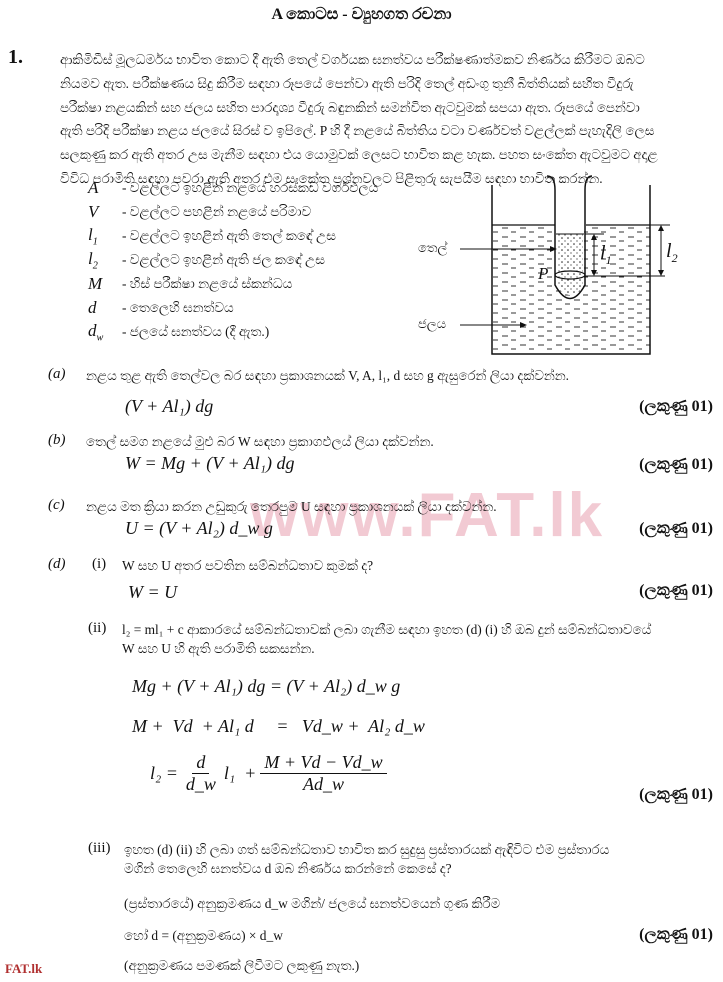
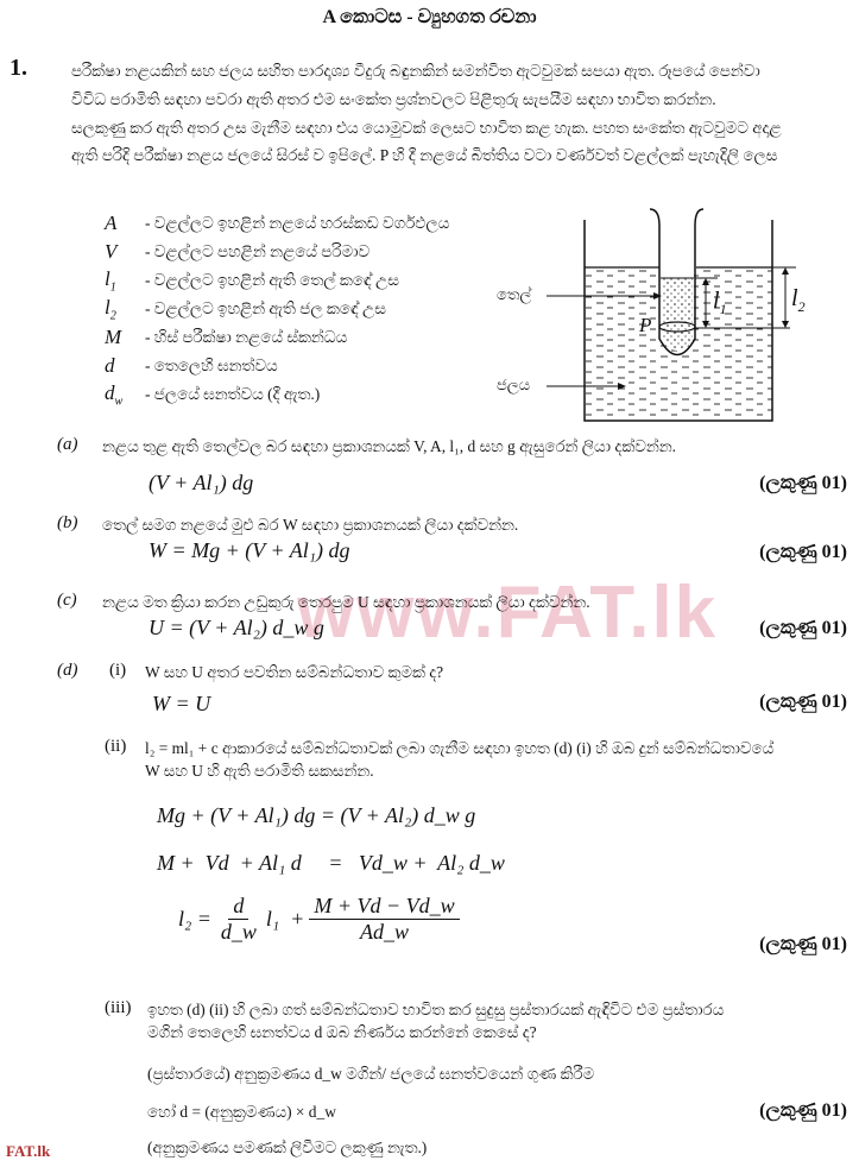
  www.FAT.lk
  A කොටස - ව්‍යුහගත රචනා
  1.
- ආකිමිඩීස් මූලධර්මය භාවිත කොට දී ඇති තෙල් වර්ගයක ඝනත්වය පරීක්ෂණාත්මකව නිර්ණය කිරීමට ඔබට
- නියමව ඇත. පරීක්ෂණය සිදු කිරීම සඳහා රූපයේ පෙන්වා ඇති පරිදි තෙල් අඩංගු තුනී බිත්තියක් සහිත වීදුරු
  පරීක්ෂා නළයකින් සහ ජලය සහිත පාරදෘශ්‍ය වීදුරු බඳුනකින් සමන්විත ඇටවුමක් සපයා ඇත. රූපයේ පෙන්වා
- ඇති පරිදි පරීක්ෂා නළය ජලයේ සිරස් ව ඉපිලේ. P හි දී නළයේ බිත්තිය වටා වර්ණවත් වළල්ලක් පැහැදිලි ලෙස
+ විවිධ පරාමිති සඳහා පවරා ඇති අතර එම සංකේත ප්‍රශ්නවලට පිළිතුරු සැපයීම සඳහා භාවිත කරන්න.
  සලකුණු කර ඇති අතර උස මැනීම සඳහා එය යොමුවක් ලෙසට භාවිත කළ හැක. පහත සංකේත ඇටවුමට අදාළ
- විවිධ පරාමිති සඳහා පවරා ඇති අතර එම සංකේත ප්‍රශ්නවලට පිළිතුරු සැපයීම සඳහා භාවිත කරන්න.
+ ඇති පරිදි පරීක්ෂා නළය ජලයේ සිරස් ව ඉපිලේ. P හි දී නළයේ බිත්තිය වටා වර්ණවත් වළල්ලක් පැහැදිලි ලෙස
  A
  - වළල්ලට ඉහළින් නළයේ හරස්කඩ වර්ගඵලය
  V
  - වළල්ලට පහළින් නළයේ පරිමාව
  l1
  - වළල්ලට ඉහළින් ඇති තෙල් කඳේ උස
  l2
  - වළල්ලට ඉහළින් ඇති ජල කඳේ උස
  M
  - හිස් පරීක්ෂා නළයේ ස්කන්ධය
  d
  - තෙලෙහි ඝනත්වය
  dw
  - ජලයේ ඝනත්වය (දී ඇත.)
  තෙල්
  ජලය
  P
  l1
  l2
  (a)
  නළය තුළ ඇති තෙල්වල බර සඳහා ප්‍රකාශනයක් V, A, l₁, d සහ g ඇසුරෙන් ලියා දක්වන්න.
  (V + Al₁) dg
  (ලකුණු 01)
  (b)
- තෙල් සමග නළයේ මුළු බර W සඳහා ප්‍රකාගඵලය් ලියා දක්වන්න.
+ තෙල් සමග නළයේ මුළු බර W සඳහා ප්‍රකාශනයක් ලියා දක්වන්න.
  W = Mg + (V + Al₁) dg
  (ලකුණු 01)
  (c)
  නළය මත ක්‍රියා කරන උඩුකුරු තෙරපුම U සඳහා ප්‍රකාශනයක් ලියා දක්වන්න.
  U = (V + Al₂) d_w g
  (ලකුණු 01)
  (d)
  (i)
  W සහ U අතර පවතින සම්බන්ධතාව කුමක් ද?
  W = U
  (ලකුණු 01)
  (ii)
  l₂ = ml₁ + c ආකාරයේ සම්බන්ධතාවක් ලබා ගැනීම සඳහා ඉහත (d) (i) හි ඔබ දුන් සම්බන්ධතාවයේ
  W සහ U හි ඇති පරාමිති සකසන්න.
  Mg + (V + Al₁) dg = (V + Al₂) d_w g
  M + Vd + Al₁ d = Vd_w + Al₂ d_w
  l₂ =
  d
  d_w
  l₁ +
  M + Vd − Vd_w
  Ad_w
  (ලකුණු 01)
  (iii)
  ඉහත (d) (ii) හි ලබා ගත් සම්බන්ධතාව භාවිත කර සුදුසු ප්‍රස්තාරයක් ඇඳිවිට එම ප්‍රස්තාරය
  මගින් තෙලෙහි ඝනත්වය d ඔබ නිර්ණය කරන්නේ කෙසේ ද?
  (ප්‍රස්තාරයේ) අනුක්‍රමණය d_w මගින්/ ජලයේ ඝනත්වයෙන් ගුණ කිරීම
  හෝ d = (අනුක්‍රමණය) × d_w
  (ලකුණු 01)
  (අනුක්‍රමණය පමණක් ලිවීමට ලකුණු නැත.)
  FAT.lk
